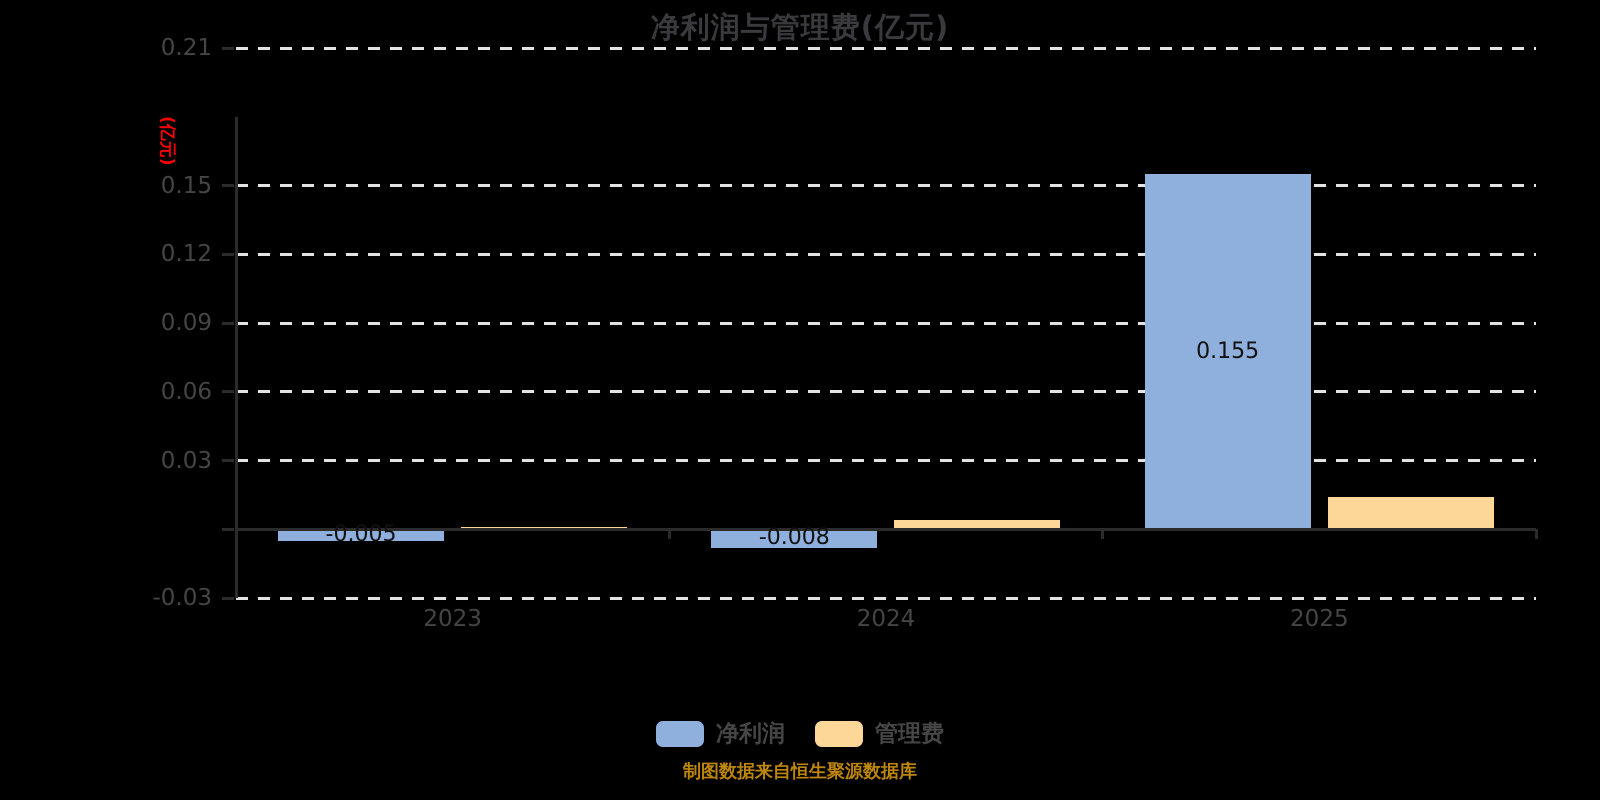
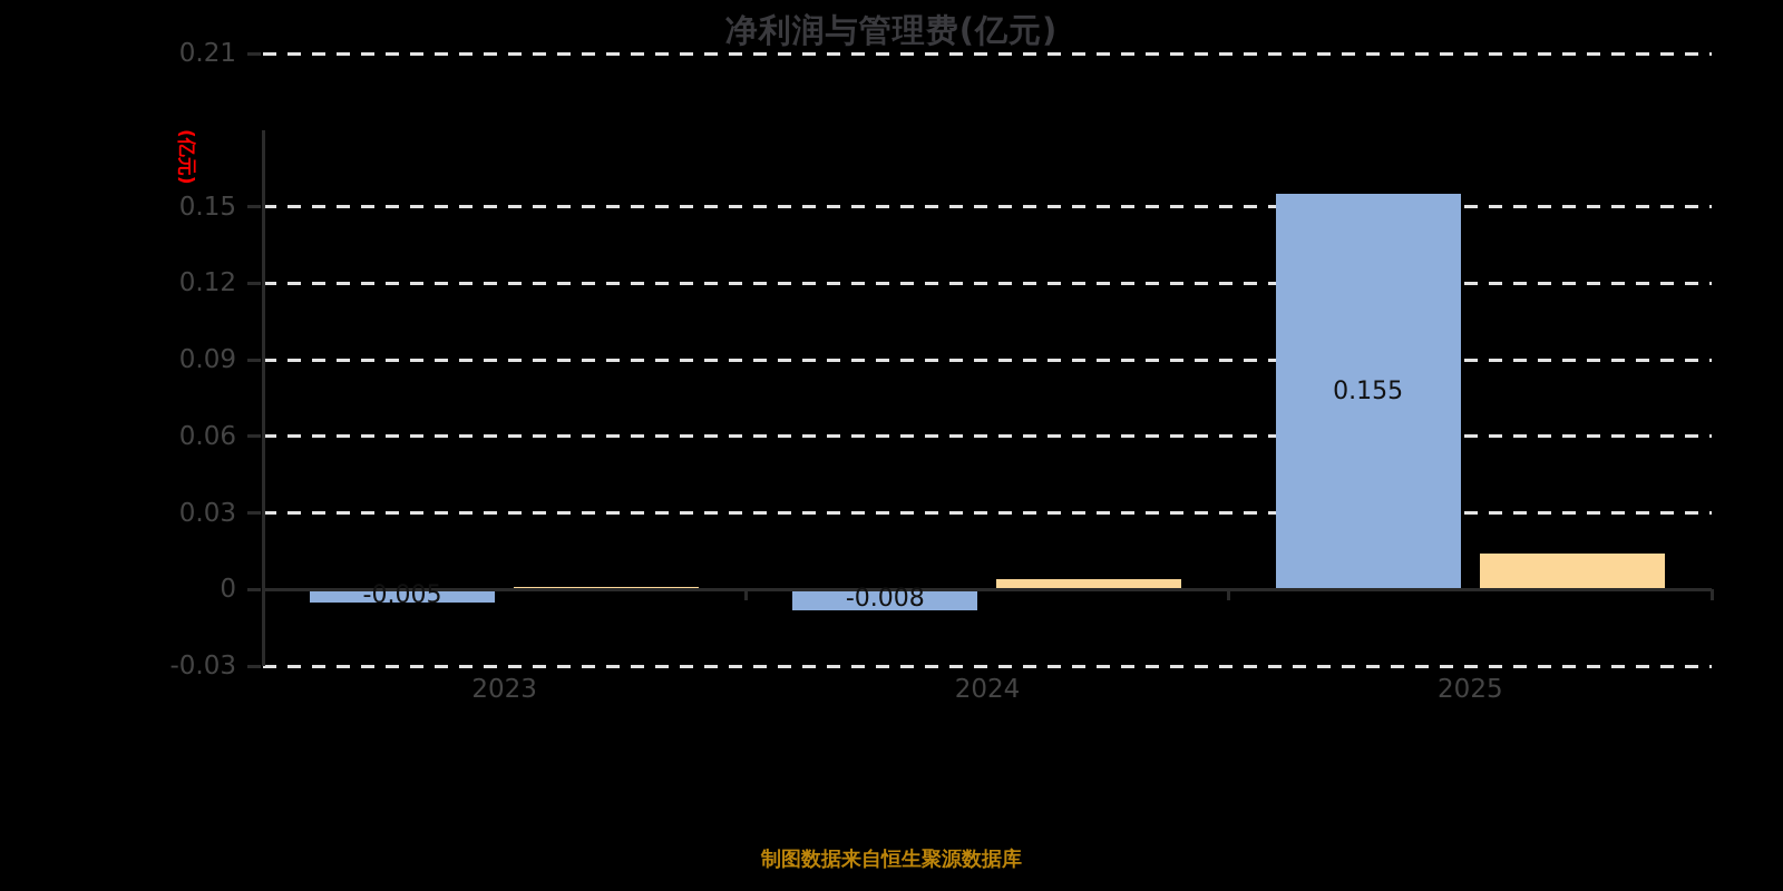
  净利润与管理费(亿元)
  0.21
  0.15
  0.12
  0.09
  0.06
  0.03
+ 0
  -0.03
  -0.005
  -0.008
  0.155
  2023
  2024
  2025
- 净利润
- 管理费
  制图数据来自恒生聚源数据库
